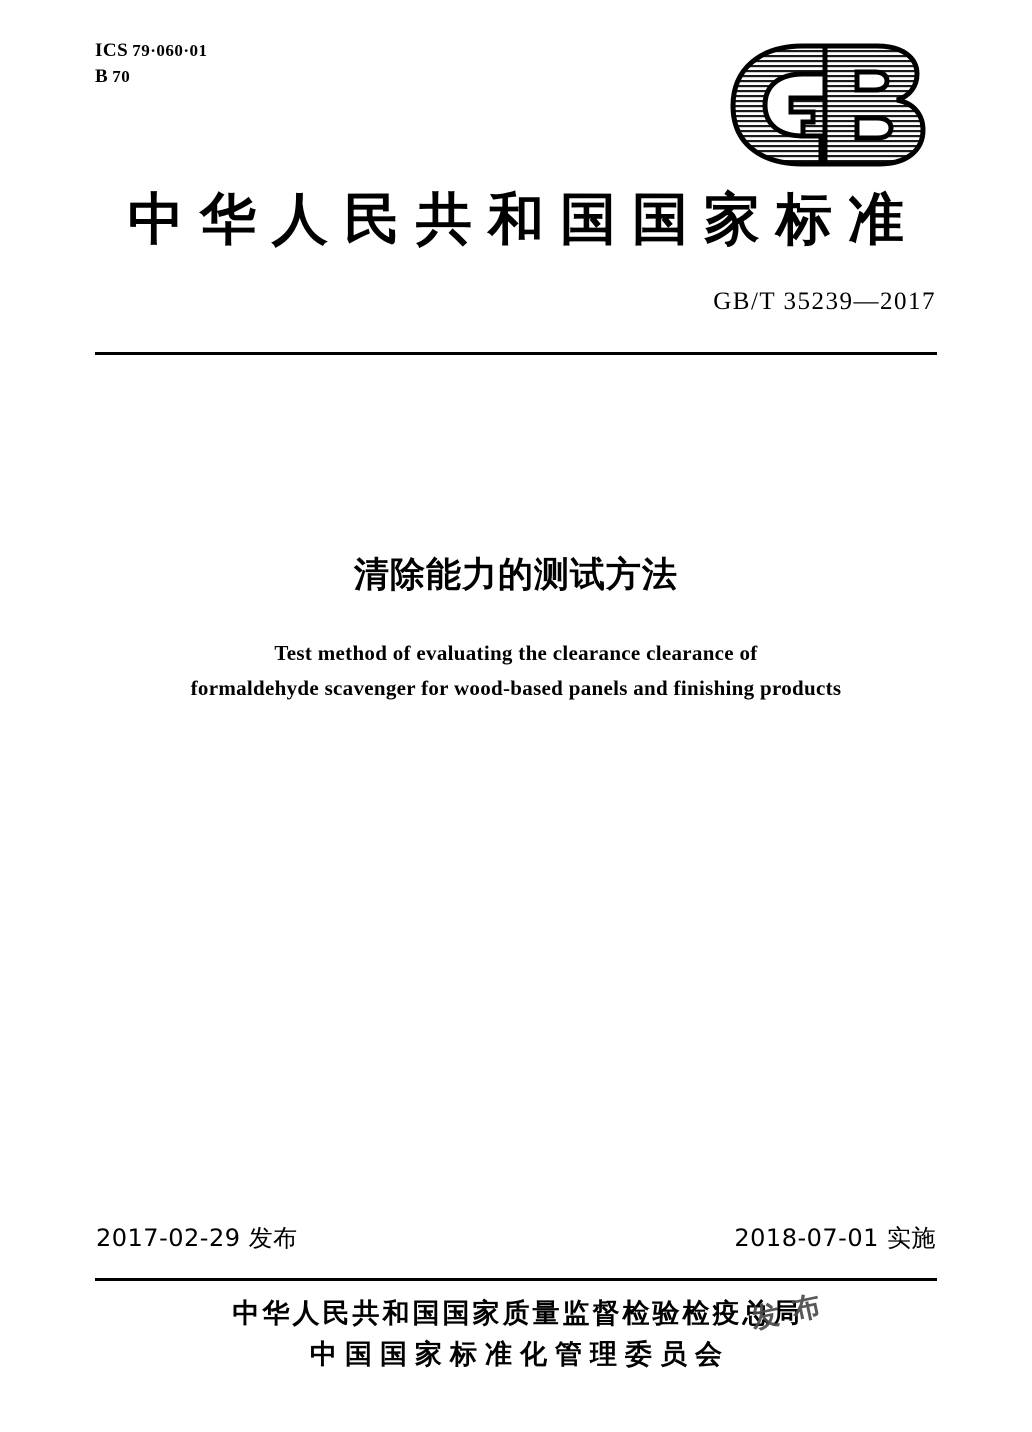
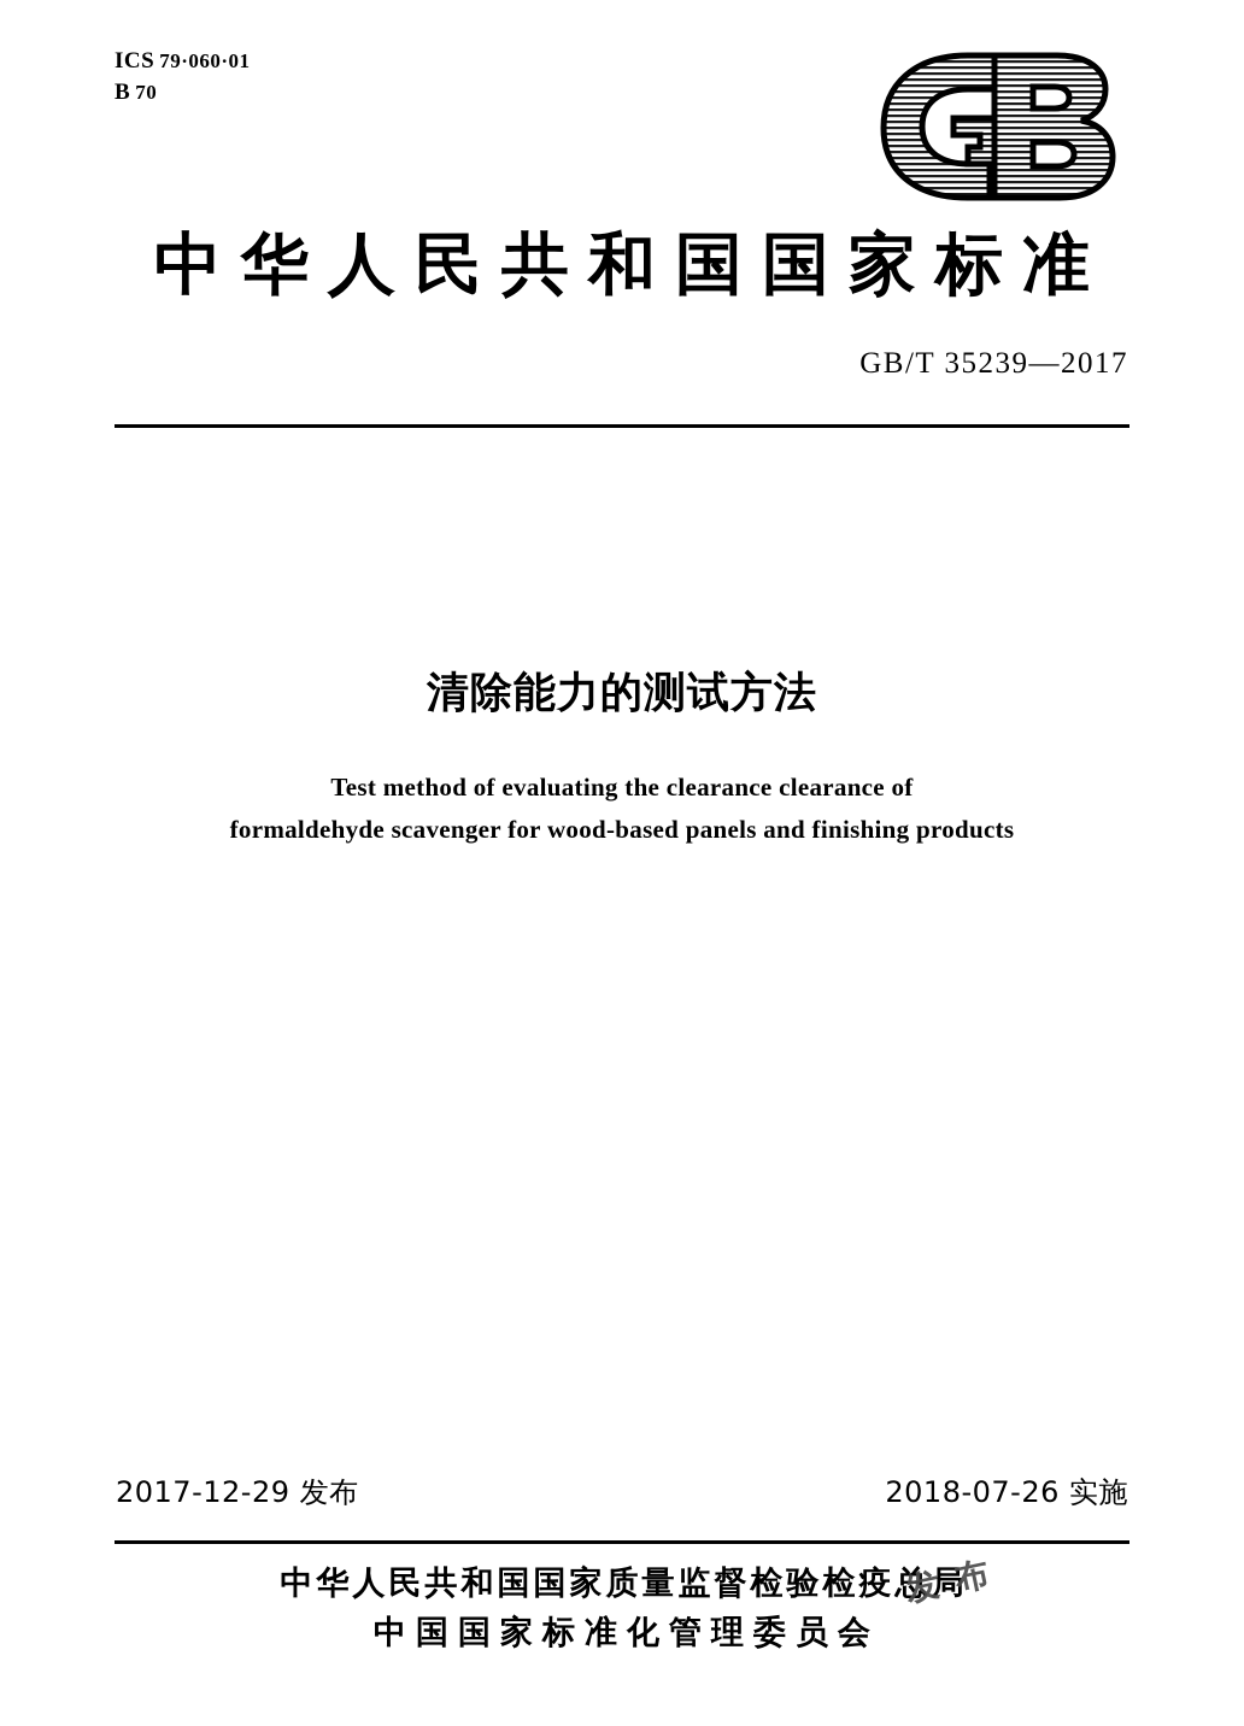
  ICS 79·060·01
  B 70
  中华人民共和国国家标准
  GB/T 35239—2017
  清除能力的测试方法
  Test method of evaluating the clearance clearance of
  formaldehyde scavenger for wood-based panels and finishing products
- 2017-02-29 发布
+ 2017-12-29 发布
- 2018-07-01 实施
+ 2018-07-26 实施
  中华人民共和国国家质量监督检验检疫总局
  中国国家标准化管理委员会
